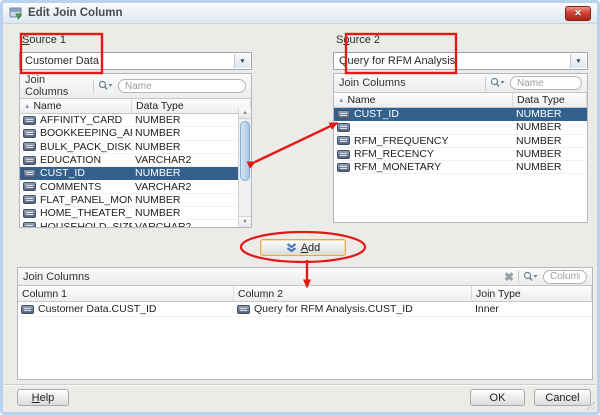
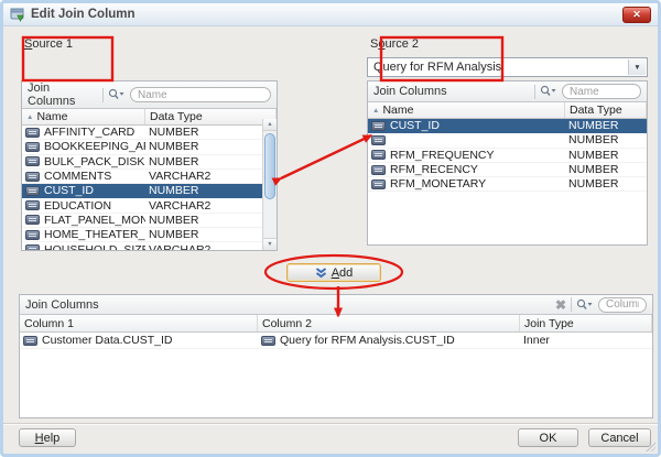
  Edit Join Column
  ✕
  Source 1
- Customer Data
  Join Columns
  Name
  Name
  Data Type
  AFFINITY_CARD
  NUMBER
  NUMBER
  BULK_PACK_DISK
  NUMBER
- EDUCATION
+ COMMENTS
  VARCHAR2
  CUST_ID
  NUMBER
- COMMENTS
+ EDUCATION
  VARCHAR2
  FLAT_PANEL_MON
  NUMBER
  HOME_THEATER_
  NUMBER
  HOUSEHOLD_SIZ
  VARCHAR2
  S urce 2
  Query for RFM Analysis
  Join Columns
  Name
  Name
  Data Type
  CUST_ID
  NUMBER
  NUMBER
  RFM_FREQUENCY
  NUMBER
  RFM_RECENCY
  NUMBER
  RFM_MONETARY
  NUMBER
  Add
  Join Columns
  ✖
  Colum
  Column 1
  Column 2
  Join Type
  Customer Data.CUST_ID
  Query for RFM Analysis.CUST_ID
  Inner
  Help
  OK
  Cancel
